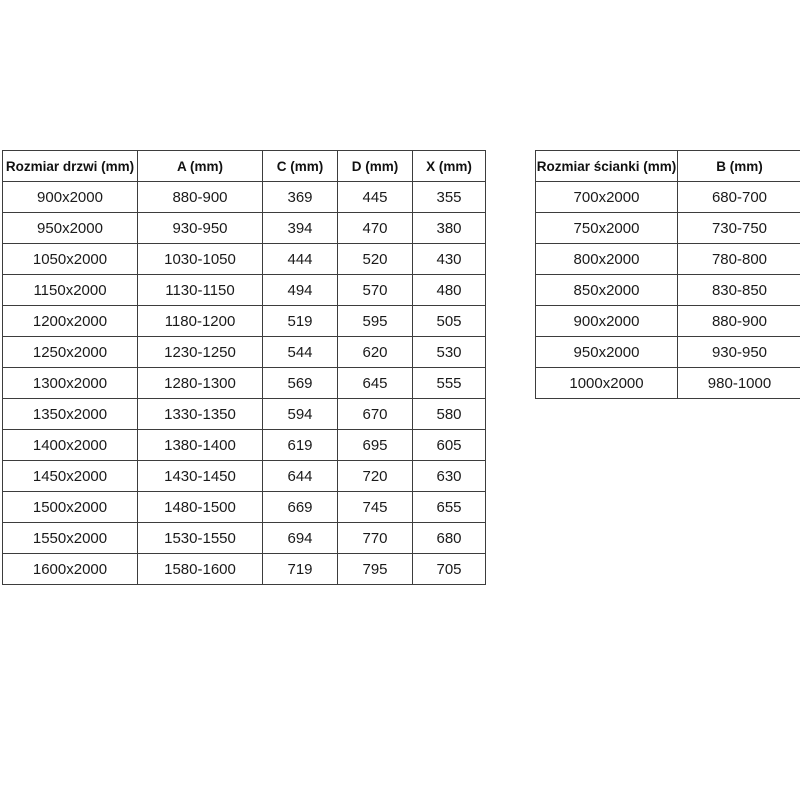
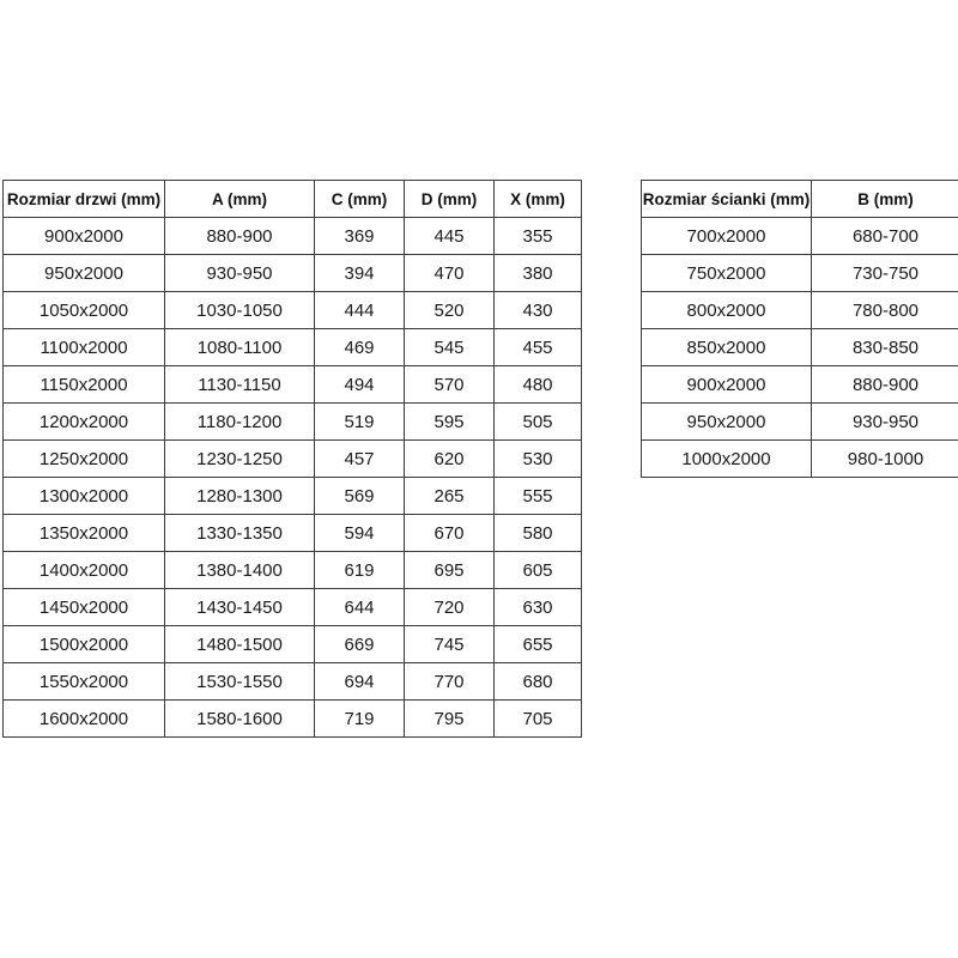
  Rozmiar drzwi (mm)	A (mm)	C (mm)	D (mm)	X (mm)
  900x2000	880-900	369	445	355
  950x2000	930-950	394	470	380
  1050x2000	1030-1050	444	520	430
+ 1100x2000	1080-1100	469	545	455
  1150x2000	1130-1150	494	570	480
  1200x2000	1180-1200	519	595	505
- 1250x2000	1230-1250	544	620	530
+ 1250x2000	1230-1250	457	620	530
- 1300x2000	1280-1300	569	645	555
+ 1300x2000	1280-1300	569	265	555
  1350x2000	1330-1350	594	670	580
  1400x2000	1380-1400	619	695	605
  1450x2000	1430-1450	644	720	630
  1500x2000	1480-1500	669	745	655
  1550x2000	1530-1550	694	770	680
  1600x2000	1580-1600	719	795	705
  Rozmiar ścianki (mm)	B (mm)
  700x2000	680-700
  750x2000	730-750
  800x2000	780-800
  850x2000	830-850
  900x2000	880-900
  950x2000	930-950
  1000x2000	980-1000
